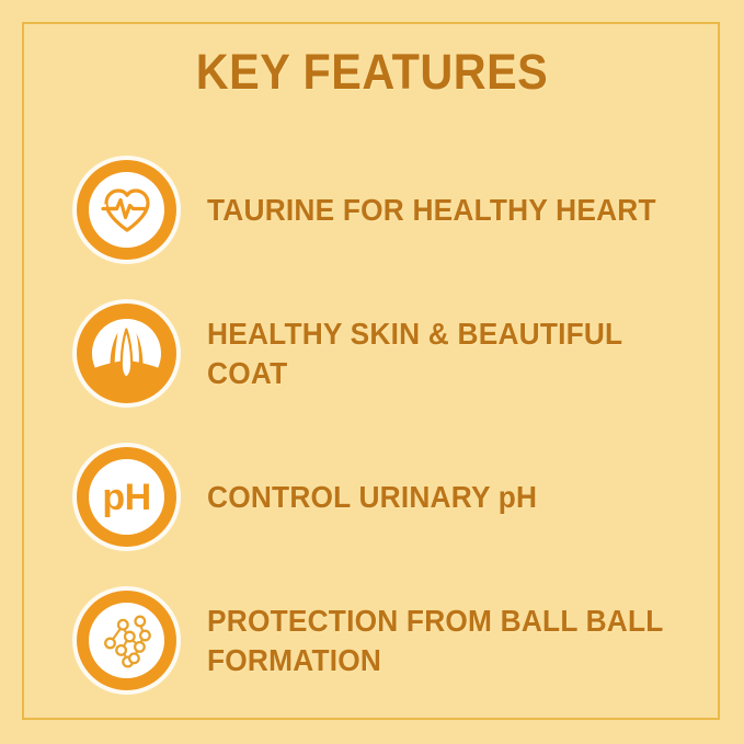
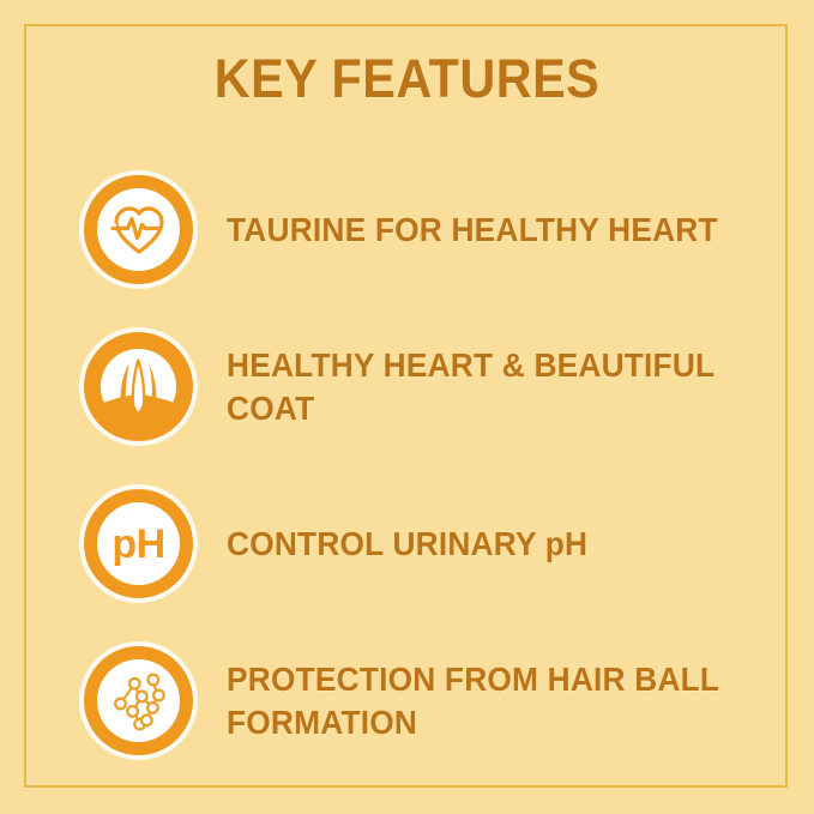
  KEY FEATURES
  TAURINE FOR HEALTHY HEART
- HEALTHY SKIN & BEAUTIFUL COAT
+ HEALTHY HEART & BEAUTIFUL COAT
  pH
  CONTROL URINARY pH
- PROTECTION FROM BALL BALL FORMATION
+ PROTECTION FROM HAIR BALL FORMATION
